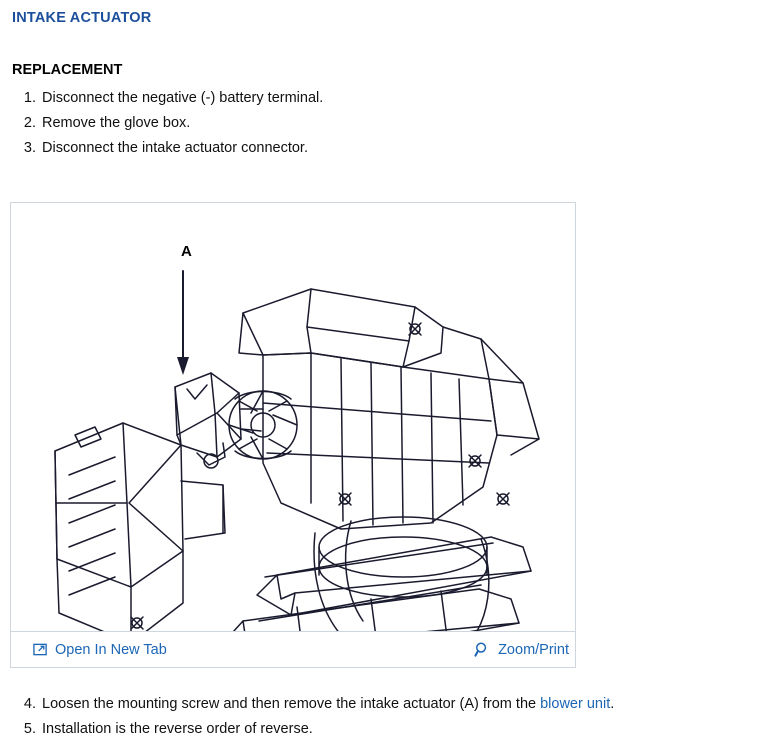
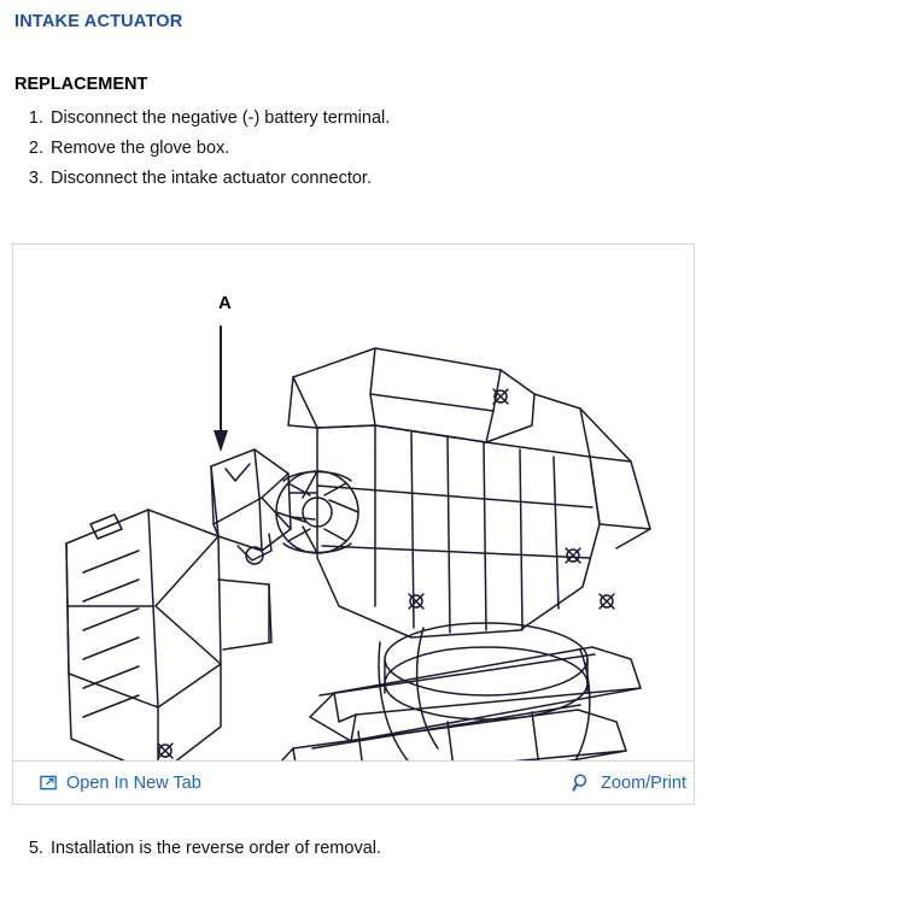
  INTAKE ACTUATOR
  REPLACEMENT
  1.
  Disconnect the negative (-) battery terminal.
  2.
  Remove the glove box.
  3.
  Disconnect the intake actuator connector.
  A
  Open In New Tab
  Zoom/Print
- 4.
- Loosen the mounting screw and then remove the intake actuator (A) from the blower unit.
  5.
- Installation is the reverse order of reverse.
+ Installation is the reverse order of removal.
